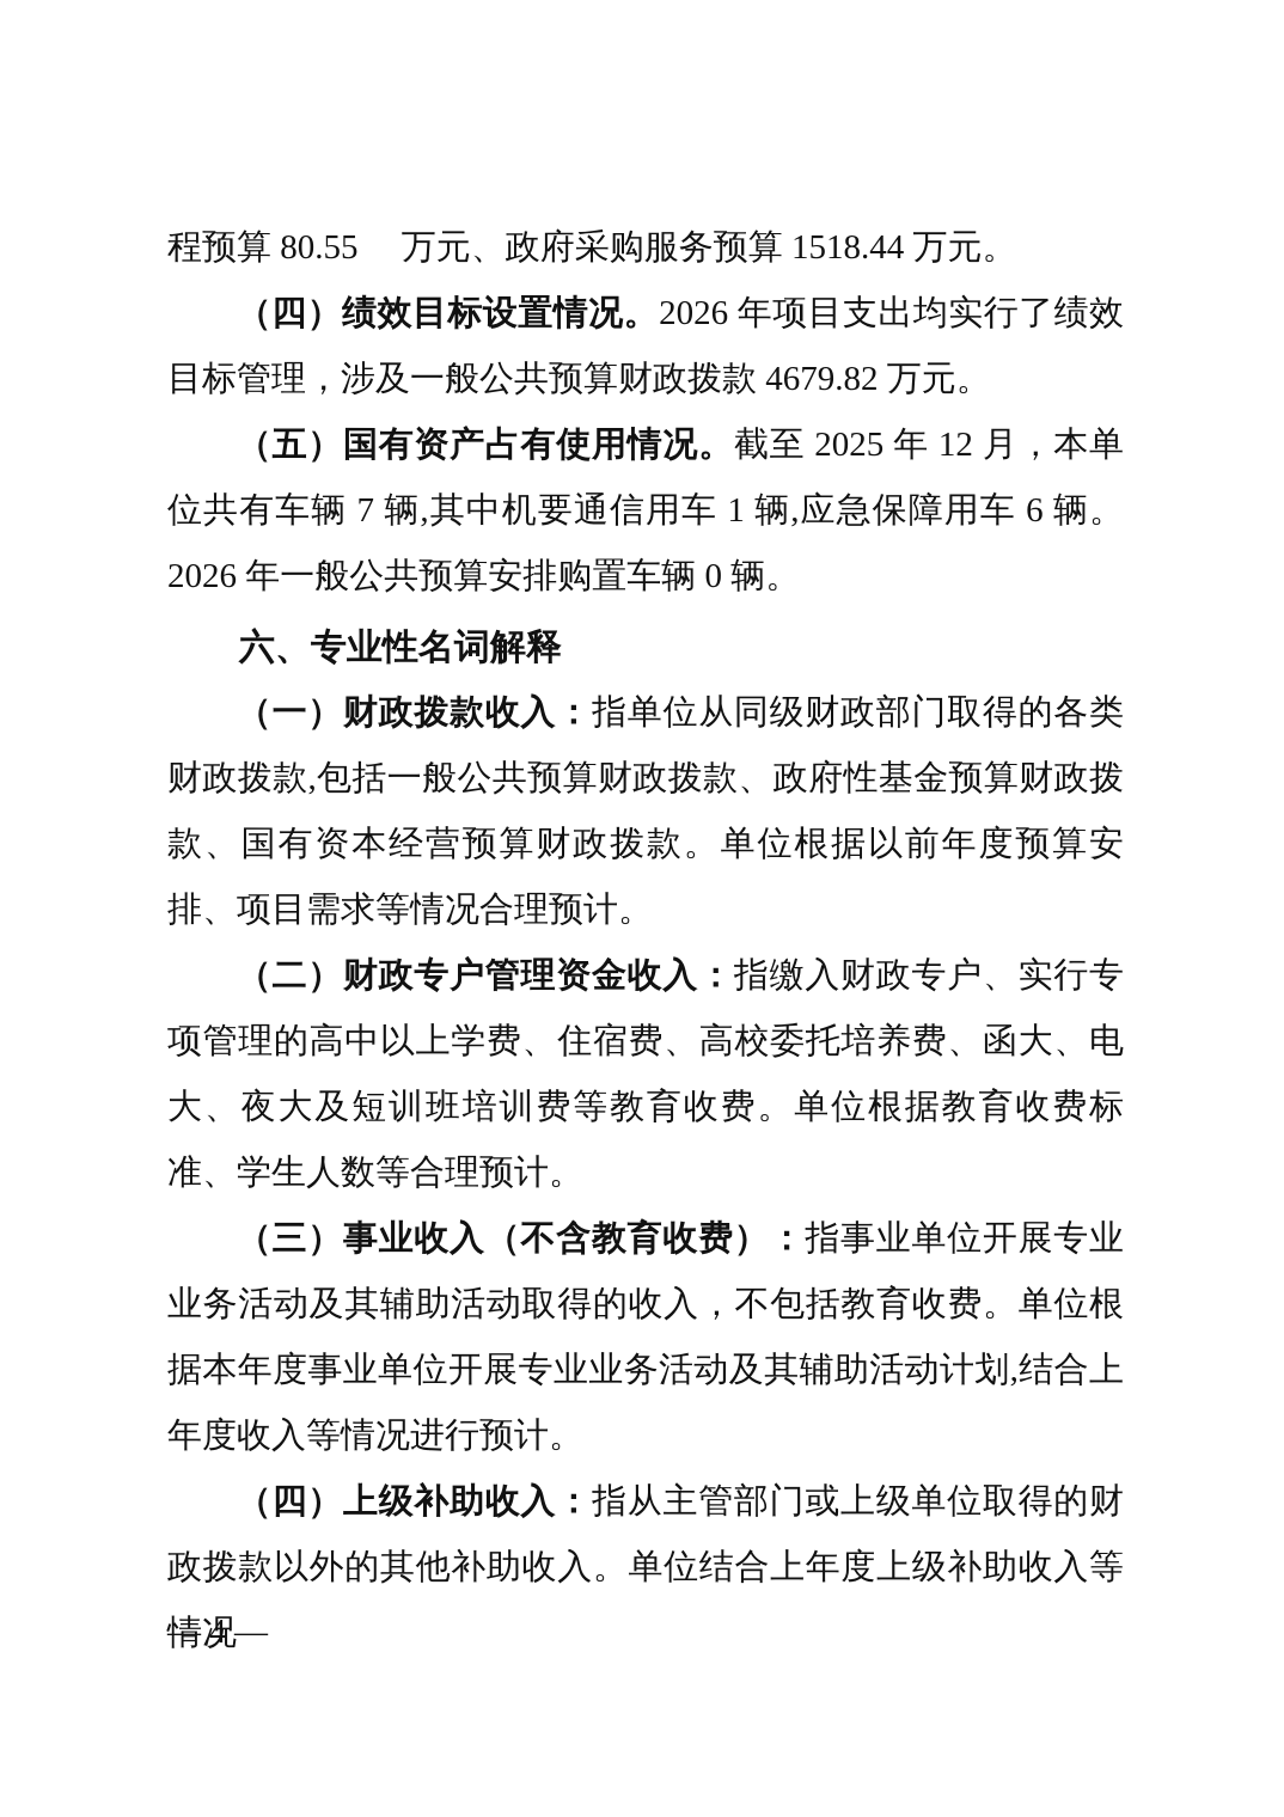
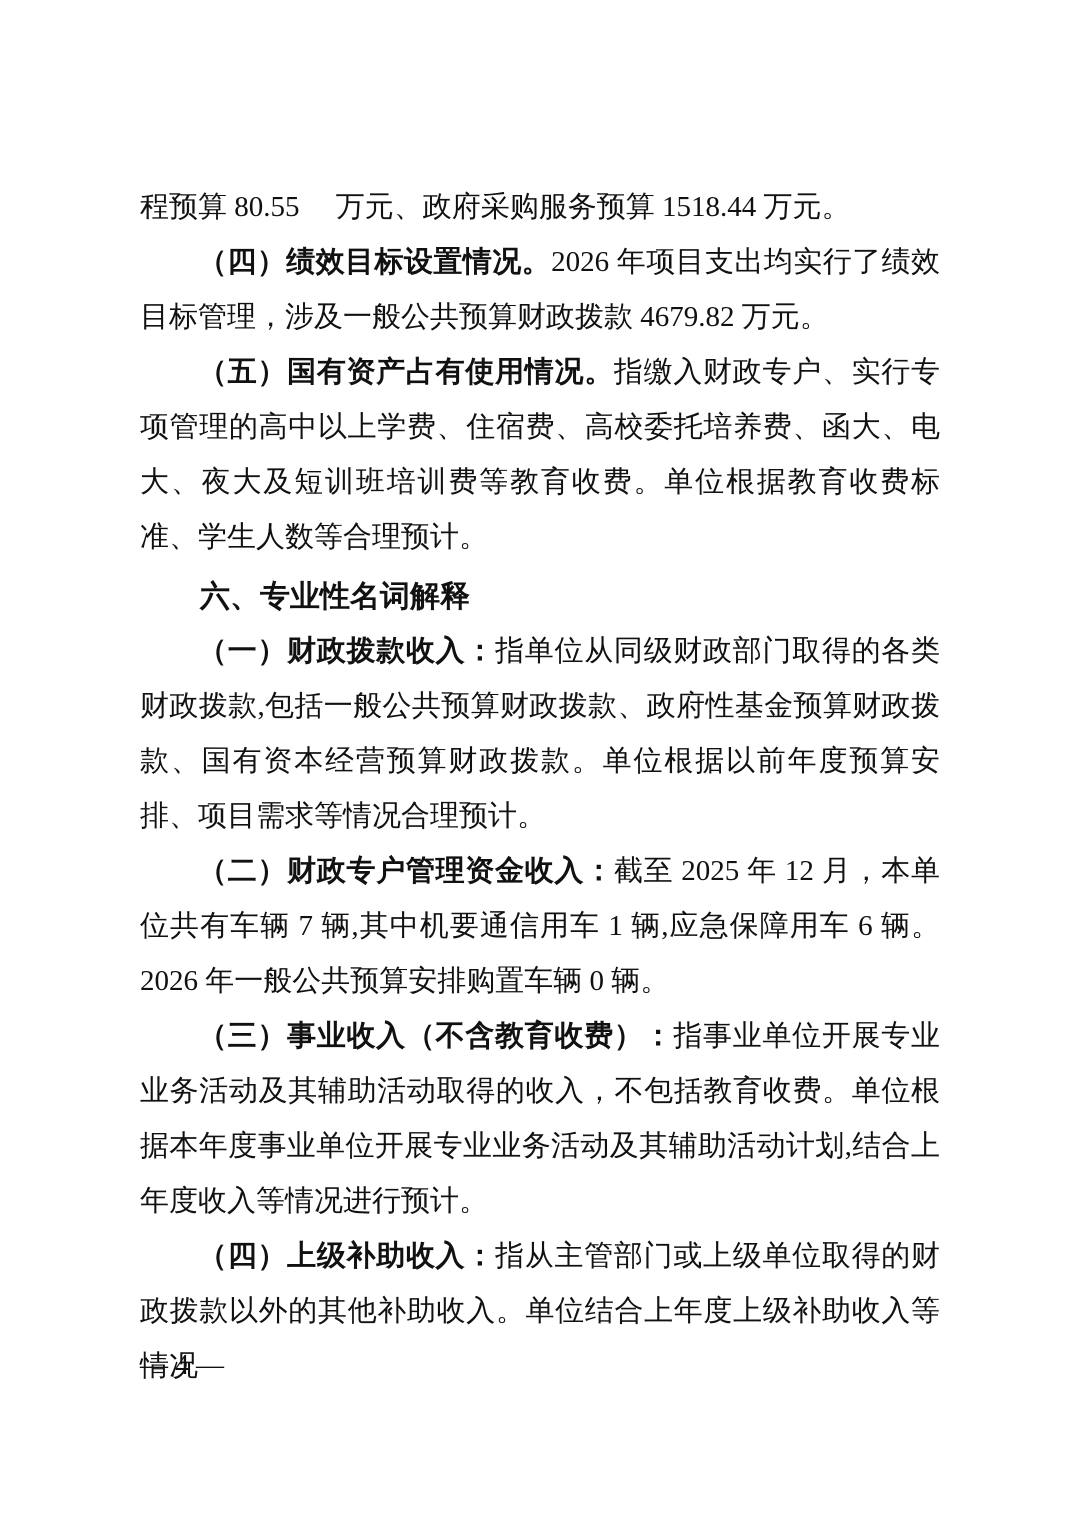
  程预算 80.55 万元、政府采购服务预算 1518.44 万元。
  （四）绩效目标设置情况。2026 年项目支出均实行了绩效目标管理，涉及一般公共预算财政拨款 4679.82 万元。
- （五）国有资产占有使用情况。截至 2025 年 12 月，本单位共有车辆 7 辆,其中机要通信用车 1 辆,应急保障用车 6 辆。2026 年一般公共预算安排购置车辆 0 辆。
+ （五）国有资产占有使用情况。指缴入财政专户、实行专项管理的高中以上学费、住宿费、高校委托培养费、函大、电大、夜大及短训班培训费等教育收费。单位根据教育收费标准、学生人数等合理预计。
  六、专业性名词解释
  （一）财政拨款收入：指单位从同级财政部门取得的各类财政拨款,包括一般公共预算财政拨款、政府性基金预算财政拨款、国有资本经营预算财政拨款。单位根据以前年度预算安排、项目需求等情况合理预计。
- （二）财政专户管理资金收入：指缴入财政专户、实行专项管理的高中以上学费、住宿费、高校委托培养费、函大、电大、夜大及短训班培训费等教育收费。单位根据教育收费标准、学生人数等合理预计。
+ （二）财政专户管理资金收入：截至 2025 年 12 月，本单位共有车辆 7 辆,其中机要通信用车 1 辆,应急保障用车 6 辆。2026 年一般公共预算安排购置车辆 0 辆。
  （三）事业收入（不含教育收费）：指事业单位开展专业业务活动及其辅助活动取得的收入，不包括教育收费。单位根据本年度事业单位开展专业业务活动及其辅助活动计划,结合上年度收入等情况进行预计。
  （四）上级补助收入：指从主管部门或上级单位取得的财政拨款以外的其他补助收入。单位结合上年度上级补助收入等情况
  — 4 —
